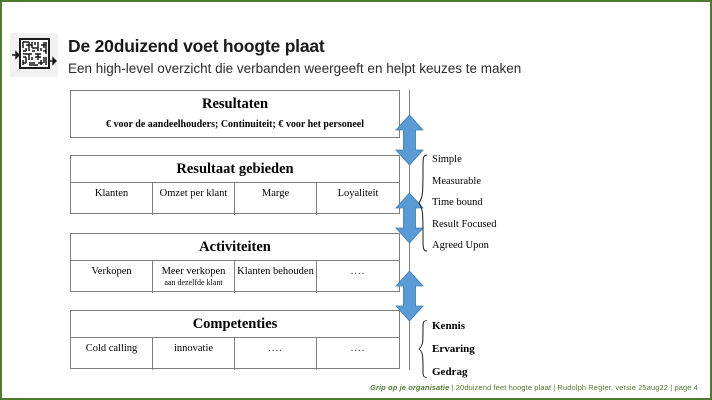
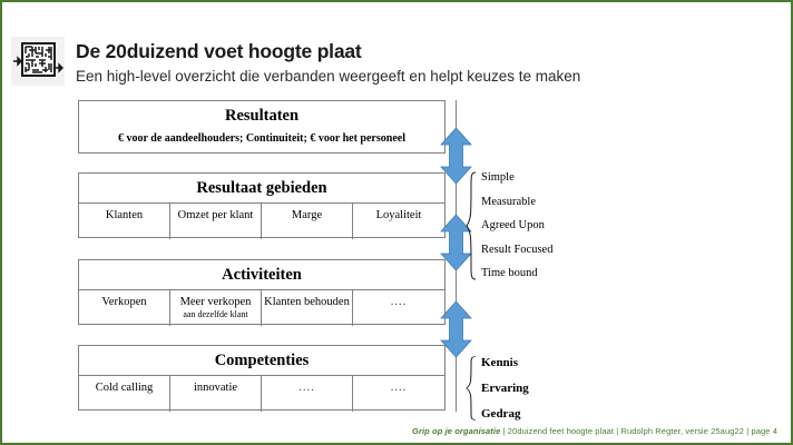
  De 20duizend voet hoogte plaat
  Een high-level overzicht die verbanden weergeeft en helpt keuzes te maken
  Resultaten
  € voor de aandeelhouders; Continuiteit; € voor het personeel
  Resultaat gebieden
  Klanten
  Omzet per klant
  Marge
  Loyaliteit
  Activiteiten
  Verkopen
  Meer verkopen
  aan dezelfde klant
  Klanten behouden
  ....
  Competenties
  Cold calling
  innovatie
  ....
  ....
  Simple
  Measurable
- Time bound
+ Agreed Upon
  Result Focused
- Agreed Upon
+ Time bound
  Kennis
  Ervaring
  Gedrag
  Grip op je organisatie | 20duizend feet hoogte plaat | Rudolph Regter, versie 25aug22 | page 4
